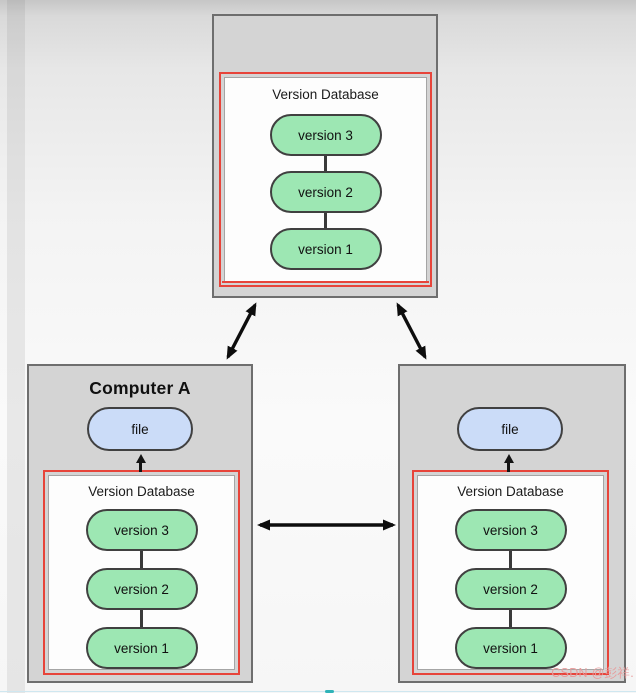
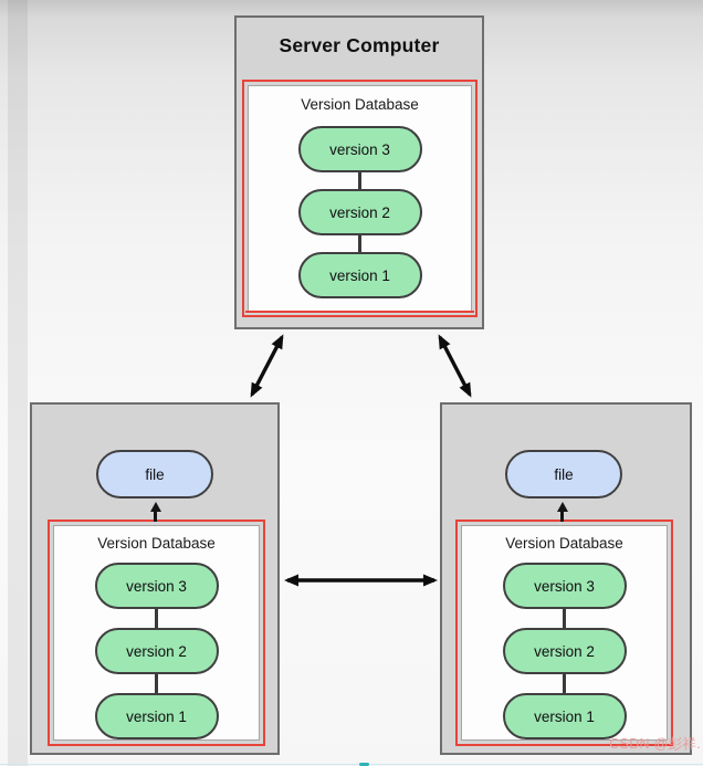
+ Server Computer
  Version Database
  version 3
  version 2
  version 1
- Computer A
  file
  Version Database
  version 3
  version 2
  version 1
  file
  Version Database
  version 3
  version 2
  version 1
  CSDN @彭祥.
